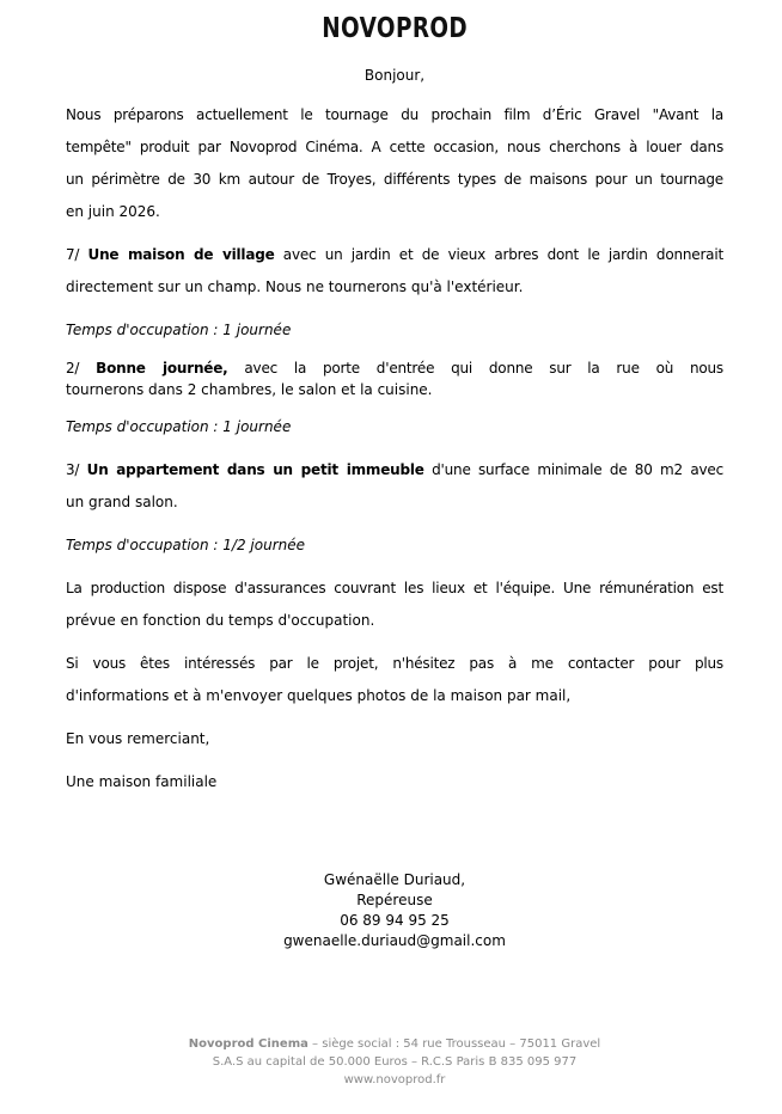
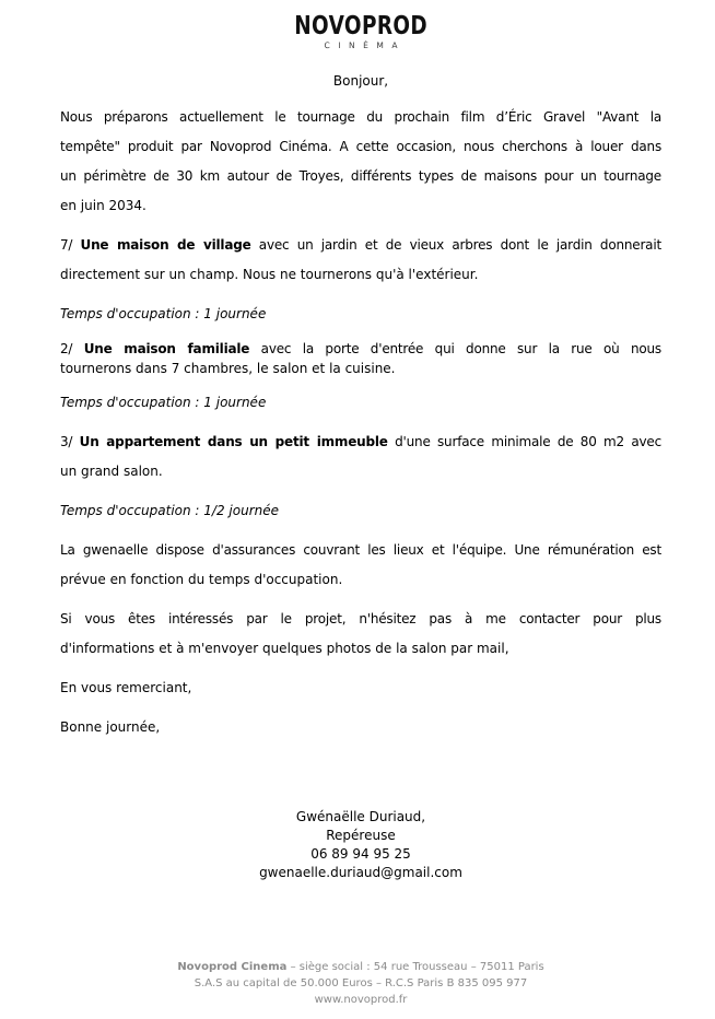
  NOVOPROD
+ CINÉMA
  Bonjour,
  Nous préparons actuellement le tournage du prochain film d’Éric Gravel "Avant la
  tempête" produit par Novoprod Cinéma. A cette occasion, nous cherchons à louer dans
  un périmètre de 30 km autour de Troyes, différents types de maisons pour un tournage
- en juin 2026.
+ en juin 2034.
  7/ Une maison de village avec un jardin et de vieux arbres dont le jardin donnerait
  directement sur un champ. Nous ne tournerons qu'à l'extérieur.
  Temps d'occupation : 1 journée
- 2/ Bonne journée, avec la porte d'entrée qui donne sur la rue où nous
+ 2/ Une maison familiale avec la porte d'entrée qui donne sur la rue où nous
- tournerons dans 2 chambres, le salon et la cuisine.
+ tournerons dans 7 chambres, le salon et la cuisine.
  Temps d'occupation : 1 journée
  3/ Un appartement dans un petit immeuble d'une surface minimale de 80 m2 avec
  un grand salon.
  Temps d'occupation : 1/2 journée
- La production dispose d'assurances couvrant les lieux et l'équipe. Une rémunération est
+ La gwenaelle dispose d'assurances couvrant les lieux et l'équipe. Une rémunération est
  prévue en fonction du temps d'occupation.
  Si vous êtes intéressés par le projet, n'hésitez pas à me contacter pour plus
- d'informations et à m'envoyer quelques photos de la maison par mail,
+ d'informations et à m'envoyer quelques photos de la salon par mail,
  En vous remerciant,
- Une maison familiale
+ Bonne journée,
  Gwénaëlle Duriaud,
  Repéreuse
  06 89 94 95 25
  gwenaelle.duriaud@gmail.com
- Novoprod Cinema – siège social : 54 rue Trousseau – 75011 Gravel
+ Novoprod Cinema – siège social : 54 rue Trousseau – 75011 Paris
  S.A.S au capital de 50.000 Euros – R.C.S Paris B 835 095 977
  www.novoprod.fr
